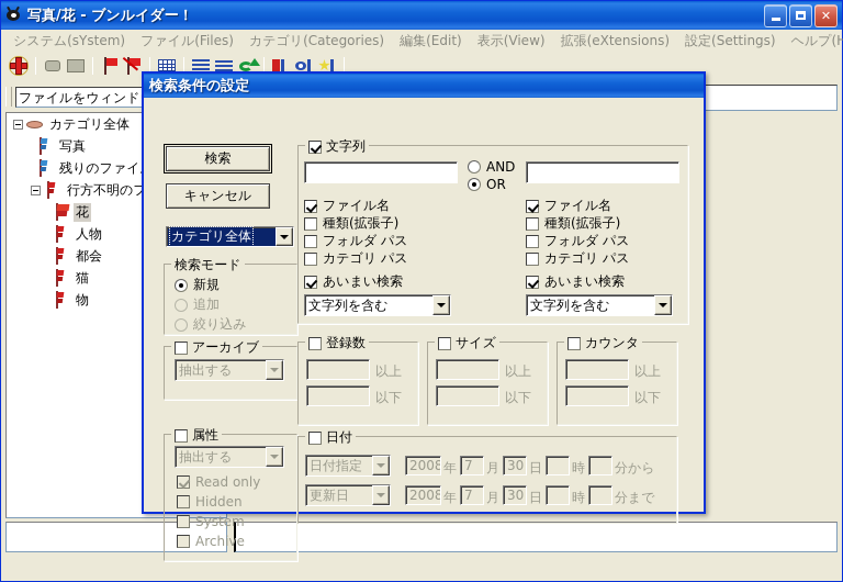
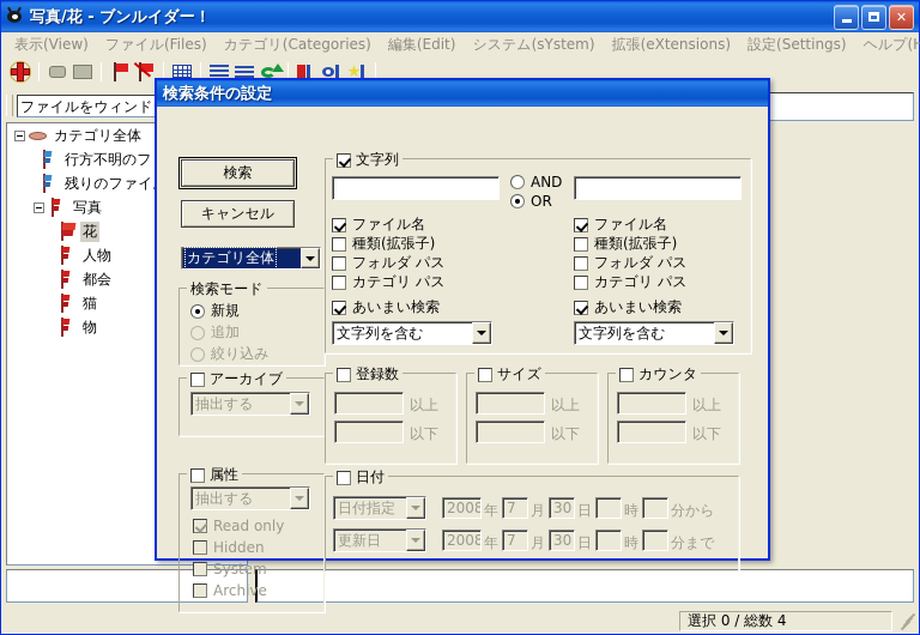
  写真/花 - ブンルイダー！
  ✕
- システム(sYstem)
+ 表示(View)
  ファイル(Files)
  カテゴリ(Categories)
  編集(Edit)
- 表示(View)
+ システム(sYstem)
  拡張(eXtensions)
  設定(Settings)
  ファイルをウィンド
  カテゴリ全体
- 写真
+ 行方不明のフ
  残りのファイ
- 行方不明のフ
+ 写真
  花
  人物
  都会
  猫
  物
+ 選択 0 / 総数 4
  検索条件の設定
  検索
  キャンセル
  カテゴリ全体
  検索モード
  新規
  追加
  絞り込み
  アーカイブ
  抽出する
  属性
  抽出する
  Read only
  Hidden
  System
  Archive
  文字列
  AND
  OR
  ファイル名
  種類(拡張子)
  フォルダ パス
  カテゴリ パス
  あいまい検索
  文字列を含む
  ファイル名
  種類(拡張子)
  フォルダ パス
  カテゴリ パス
  あいまい検索
  文字列を含む
  登録数
  以上
  以下
  サイズ
  以上
  以下
  カウンタ
  以上
  以下
  日付
  日付指定
  2008
  年
  7
  月
  30
  日
  時
  分から
  更新日
  2008
  年
  7
  月
  30
  日
  時
  分まで
